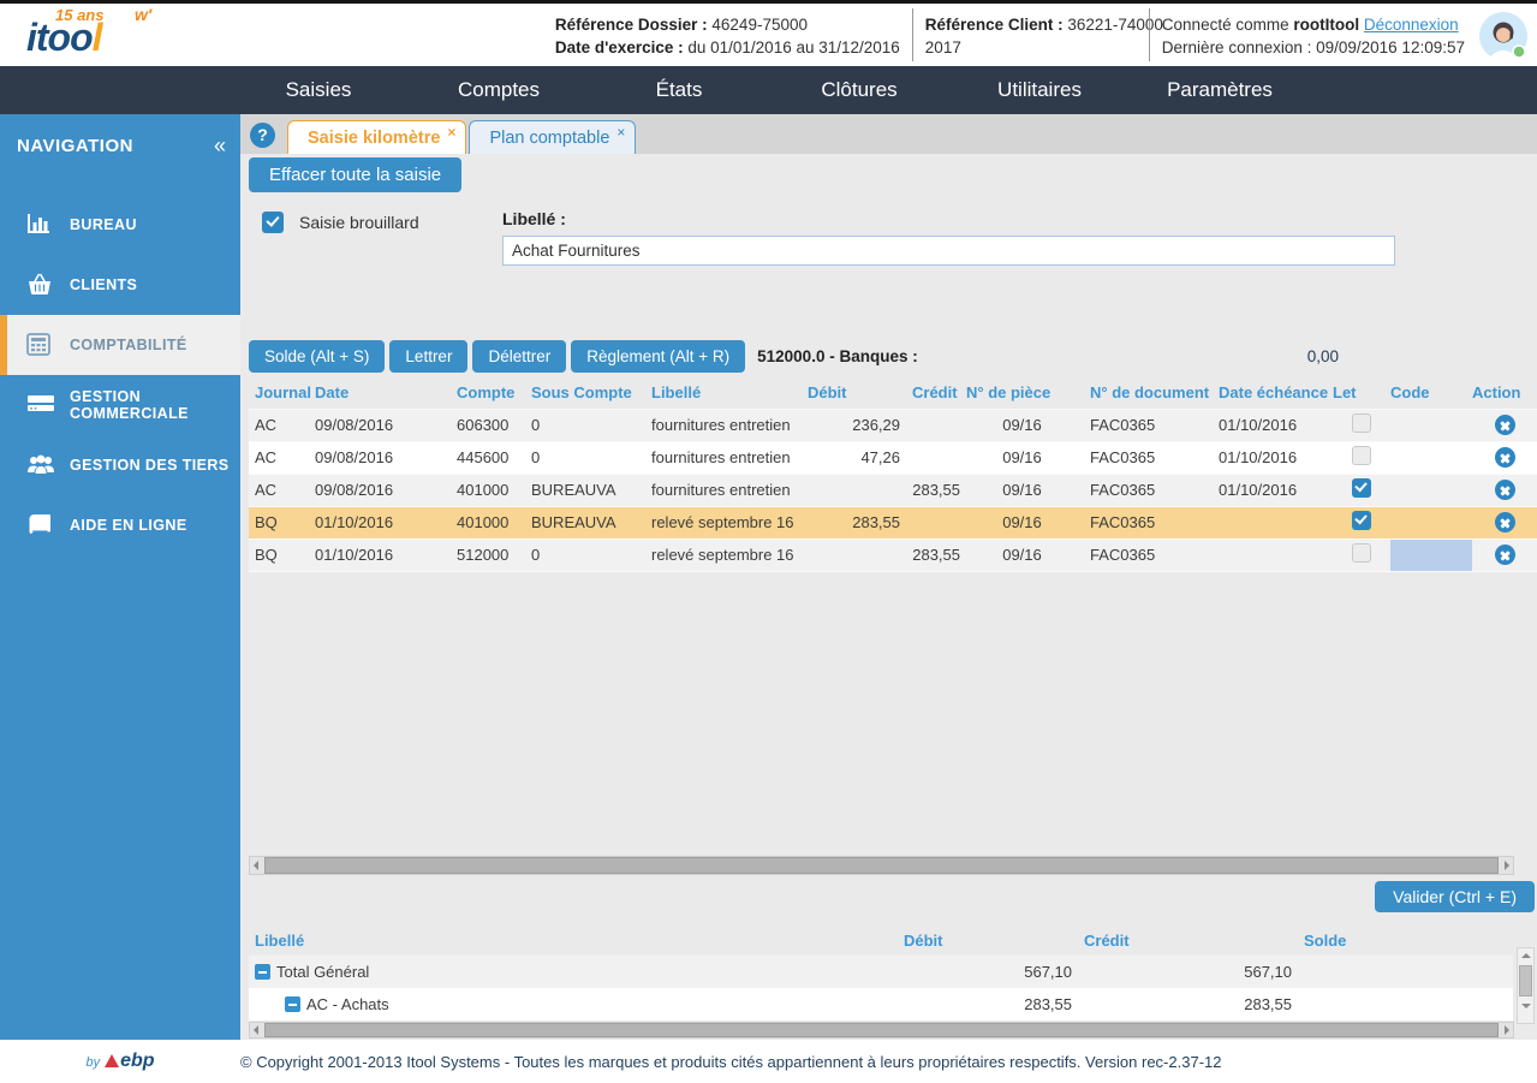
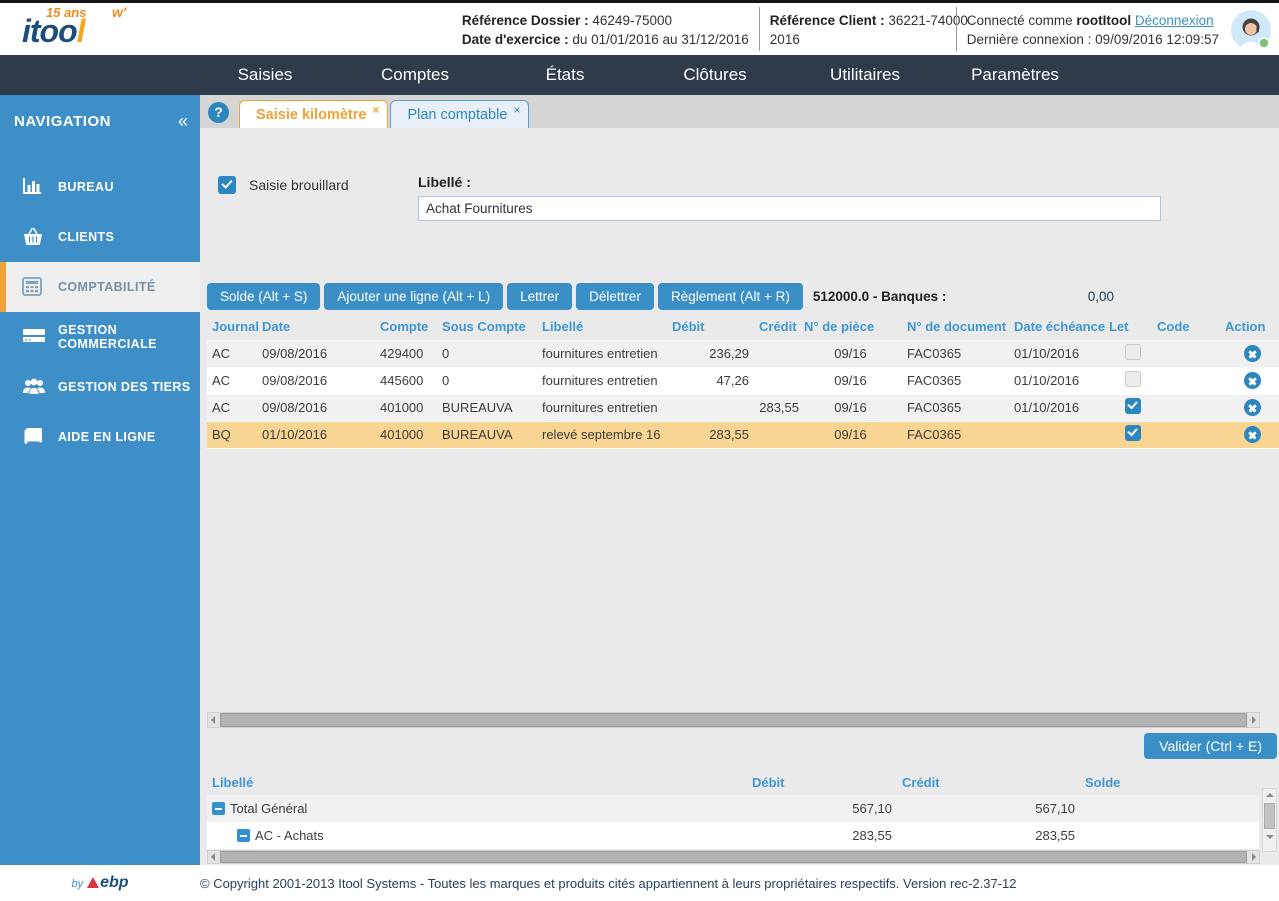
  15 ans
  w′
  itool
  Référence Dossier : 46249-75000
  Date d'exercice : du 01/01/2016 au 31/12/2016
  Référence Client : 36221-74000
- 2017
+ 2016
  Connecté comme rootItool Déconnexion
  Dernière connexion : 09/09/2016 12:09:57
  Saisies
  Comptes
  États
  Clôtures
  Utilitaires
  Paramètres
  NAVIGATION
  «
  BUREAU
  CLIENTS
  COMPTABILITÉ
  GESTION COMMERCIALE
  GESTION DES TIERS
  AIDE EN LIGNE
  ?
  Saisie kilomètre
  ×
  Plan comptable
  ×
- Effacer toute la saisie
  Saisie brouillard
  Libellé :
  Achat Fournitures
  Solde (Alt + S)
+ Ajouter une ligne (Alt + L)
  Lettrer
  Délettrer
  Règlement (Alt + R)
  512000.0 - Banques :
  0,00
  Journal	Date	Compte	Sous Compte	Libellé	Débit	Crédit	N° de pièce	N° de document	Date échéance	Let	Code	Action
- AC	09/08/2016	606300	0	fournitures entretien	236,29		09/16	FAC0365	01/10/2016
+ AC	09/08/2016	429400	0	fournitures entretien	236,29		09/16	FAC0365	01/10/2016
  AC	09/08/2016	445600	0	fournitures entretien	47,26		09/16	FAC0365	01/10/2016
  AC	09/08/2016	401000	BUREAUVA	fournitures entretien		283,55	09/16	FAC0365	01/10/2016
  BQ	01/10/2016	401000	BUREAUVA	relevé septembre 16	283,55		09/16	FAC0365
- BQ	01/10/2016	512000	0	relevé septembre 16		283,55	09/16	FAC0365
  Valider (Ctrl + E)
  Libellé	Débit	Crédit	Solde
  Total Général	567,10	567,10
  AC - Achats	283,55	283,55
  by ebp
  © Copyright 2001-2013 Itool Systems - Toutes les marques et produits cités appartiennent à leurs propriétaires respectifs. Version rec-2.37-12
